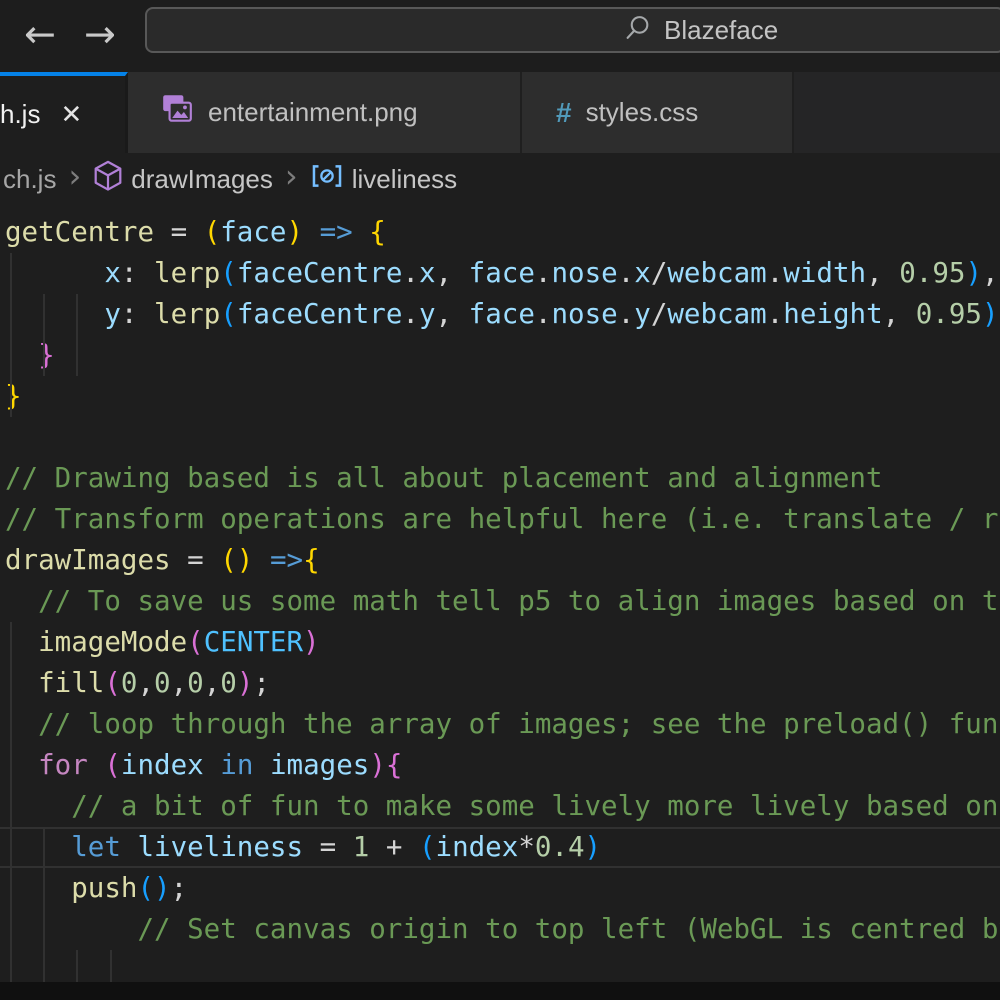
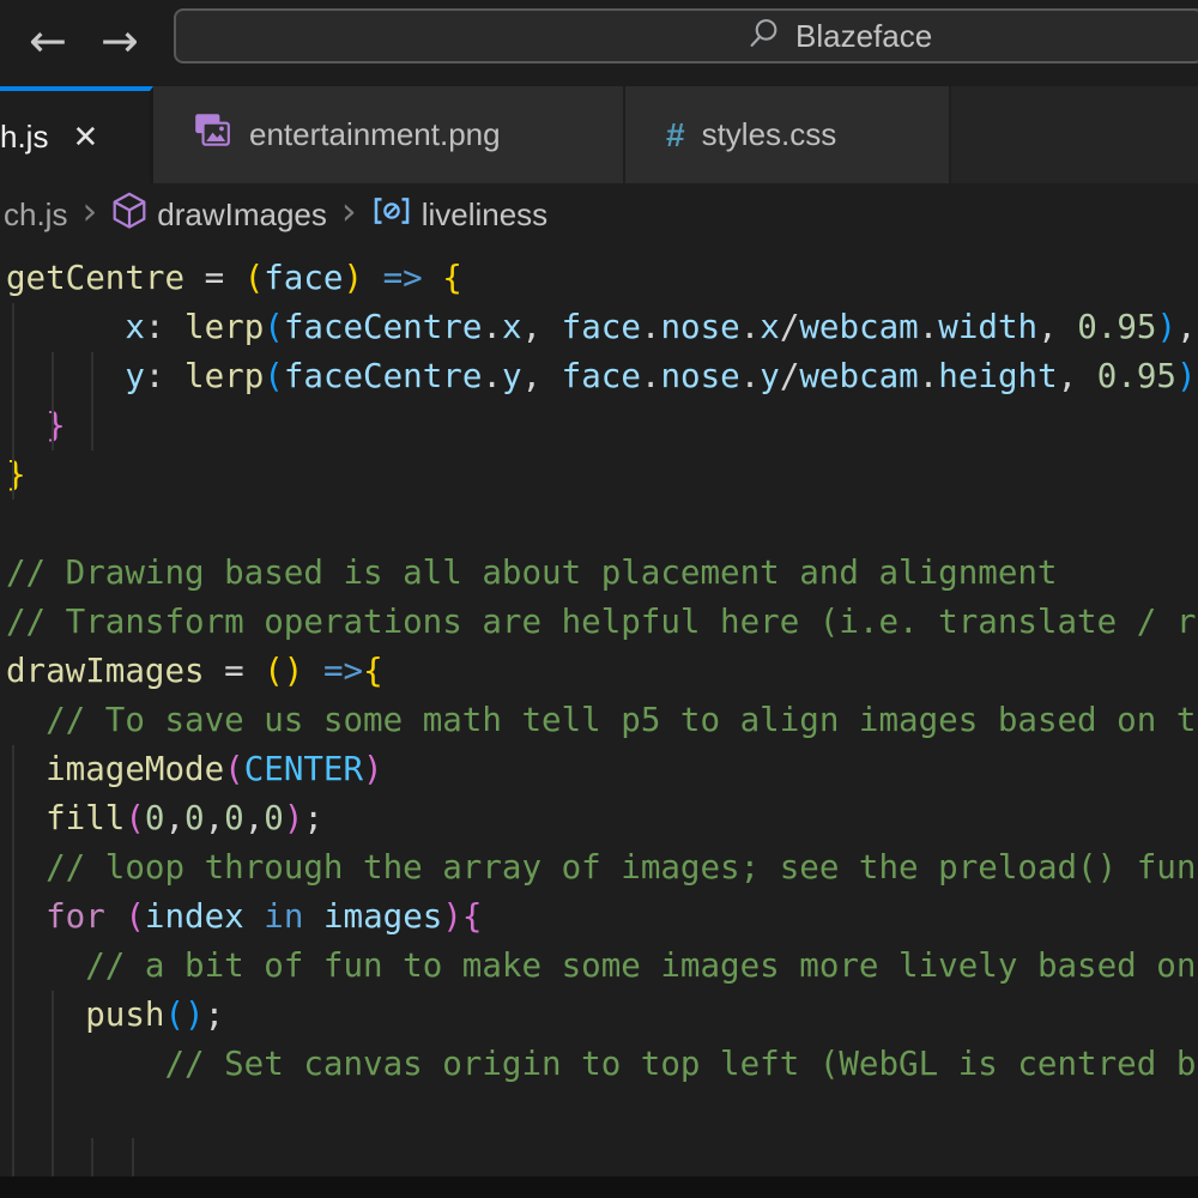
  getCentre = (face) => {
  x: lerp(faceCentre.x, face.nose.x/webcam.width, 0.95),
  y: lerp(faceCentre.y, face.nose.y/webcam.height, 0.95)
  }
  }
  // Drawing based is all about placement and alignment
  // Transform operations are helpful here (i.e. translate / r
  drawImages = () =>{
  // To save us some math tell p5 to align images based on t
  imageMode(CENTER)
  fill(0,0,0,0);
  // loop through the array of images; see the preload() fun
  for (index in images){
- // a bit of fun to make some lively more lively based on
+ // a bit of fun to make some images more lively based on
- let liveliness = 1 + (index*0.4)
  push();
  // Set canvas origin to top left (WebGL is centred b
  ch.js
  ›
  drawImages
  ›
  liveliness
  h.js
  ✕
  entertainment.png
  #
  styles.css
  ←
  →
  Blazeface
